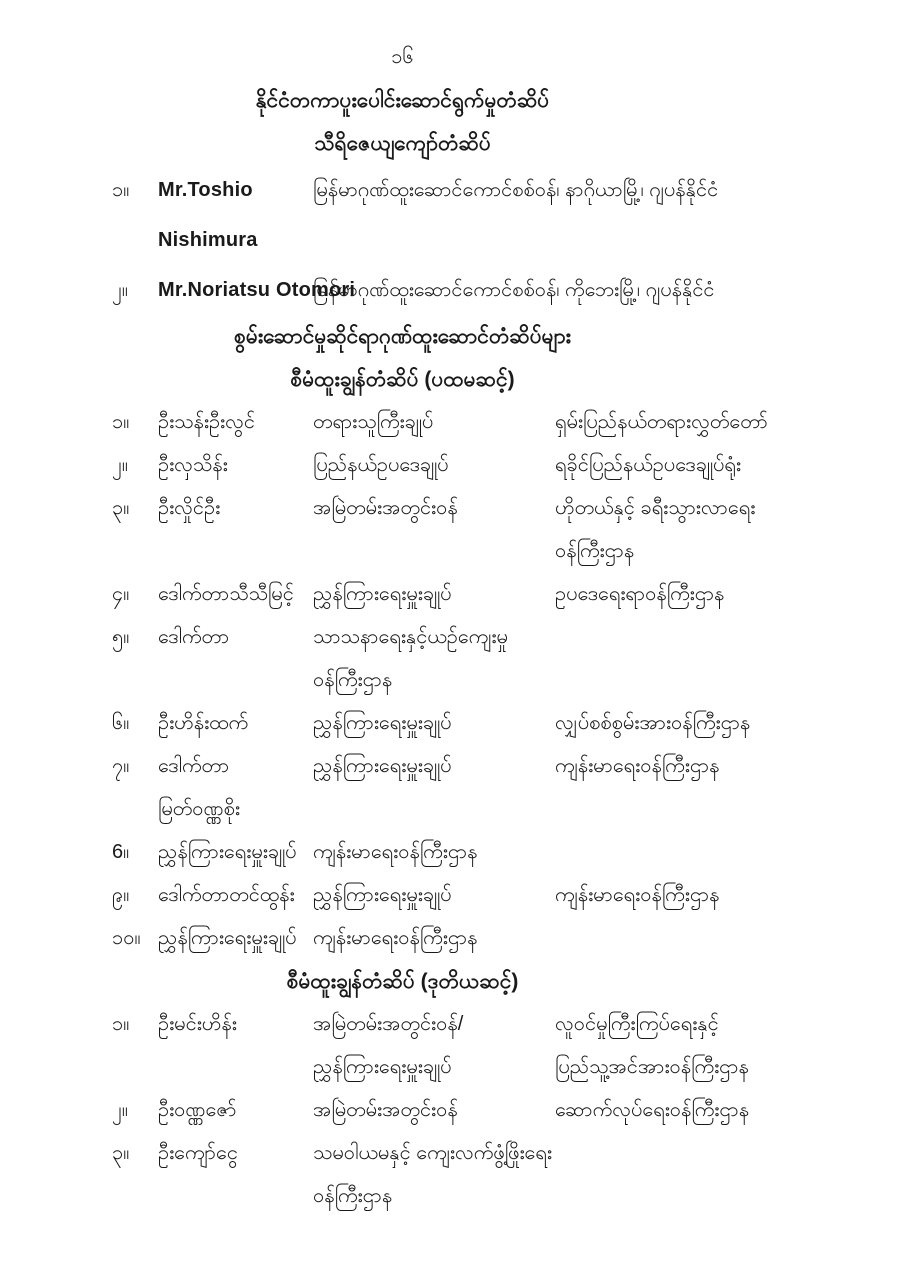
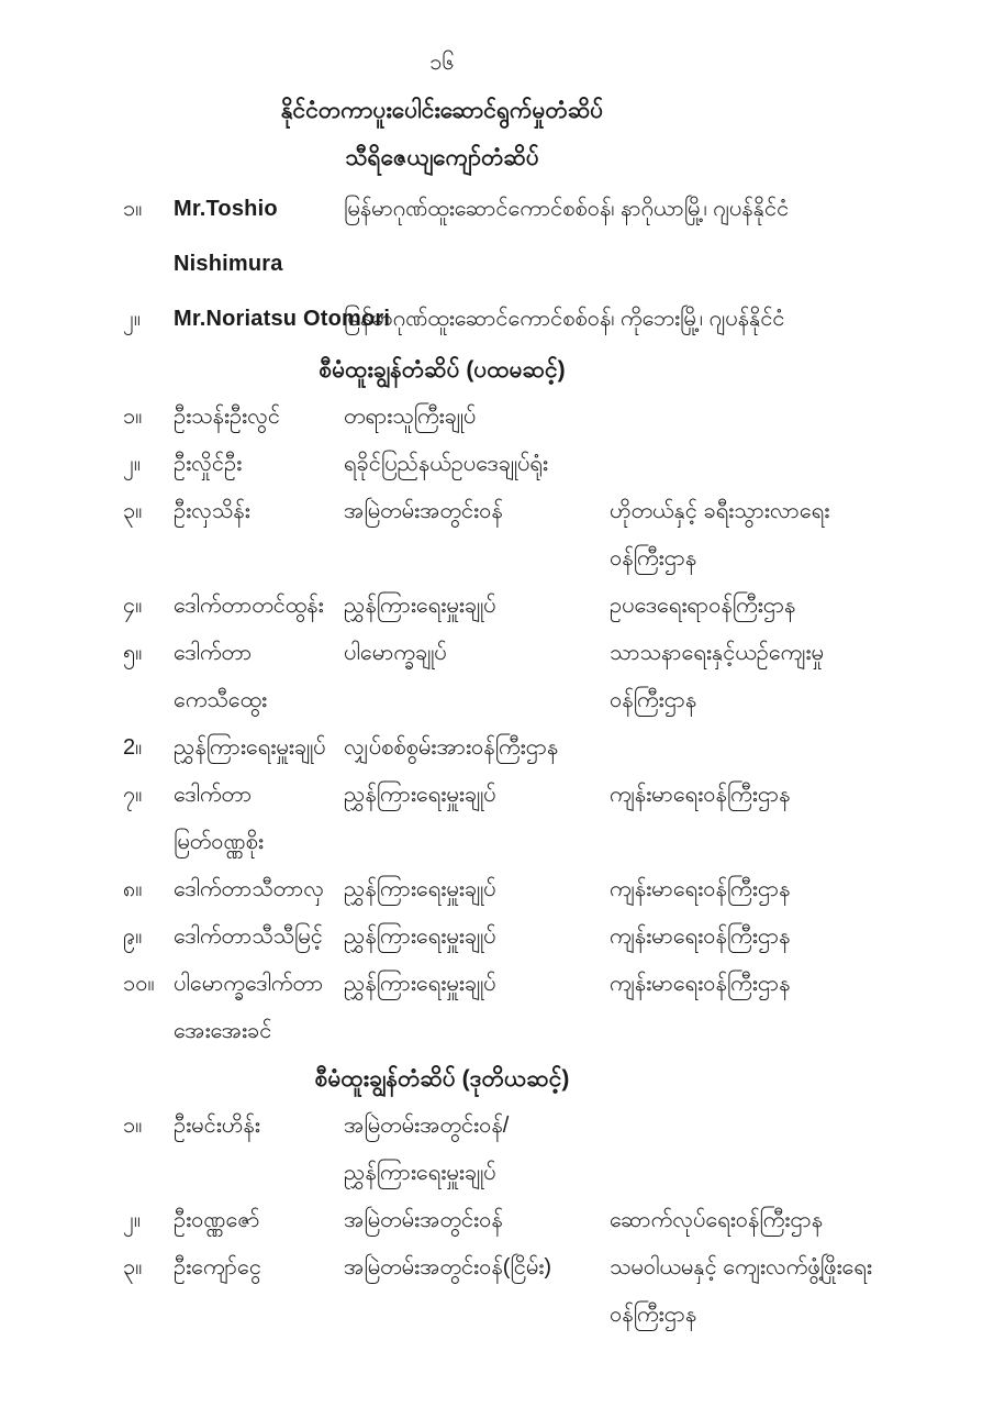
  ၁၆
  နိုင်ငံတကာပူးပေါင်းဆောင်ရွက်မှုတံဆိပ်
  သီရိဇေယျကျော်တံဆိပ်
  ၁။
  Mr.Toshio
  Nishimura
  မြန်မာဂုဏ်ထူးဆောင်ကောင်စစ်ဝန်၊ နာဂိုယာမြို့၊ ဂျပန်နိုင်ငံ
  ၂။
  Mr.Noriatsu Oto
  မြန်မာဂုဏ်ထူးဆောင်ကောင်စစ်ဝန်၊ ကိုဘေးမြို့၊ ဂျပန်နိုင်ငံ
- စွမ်းဆောင်မှုဆိုင်ရာဂုဏ်ထူးဆောင်တံဆိပ်များ
  စီမံထူးချွန်တံဆိပ် (ပထမဆင့်)
  ၁။
  ဦးသန်းဦးလွင်
  တရားသူကြီးချုပ်
- ရှမ်းပြည်နယ်တရားလွှတ်တော်
  ၂။
- ဦးလှသိန်း
+ ဦးလှိုင်ဦး
- ပြည်နယ်ဥပဒေချုပ်
  ရခိုင်ပြည်နယ်ဥပဒေချုပ်ရုံး
  ၃။
- ဦးလှိုင်ဦး
+ ဦးလှသိန်း
  အမြဲတမ်းအတွင်းဝန်
  ဟိုတယ်နှင့် ခရီးသွားလာရေး
  ဝန်ကြီးဌာန
  ၄။
- ဒေါက်တာသီသီမြင့်
+ ဒေါက်တာတင်ထွန်း
  ညွှန်ကြားရေးမှူးချုပ်
  ဥပဒေရေးရာဝန်ကြီးဌာန
  ၅။
  ဒေါက်တာ
+ ကေသီထွေး
+ ပါမောက္ခချုပ်
  သာသနာရေးနှင့်ယဉ်ကျေးမှု
  ဝန်ကြီးဌာန
- ၆။
+ 2။
- ဦးဟိန်းထက်
  ညွှန်ကြားရေးမှူးချုပ်
  လျှပ်စစ်စွမ်းအားဝန်ကြီးဌာန
  ၇။
  ဒေါက်တာ
  မြတ်ဝဏ္ဏစိုး
  ညွှန်ကြားရေးမှူးချုပ်
  ကျန်းမာရေးဝန်ကြီးဌာန
- 6။
+ ၈။
+ ဒေါက်တာသီတာလှ
  ညွှန်ကြားရေးမှူးချုပ်
  ကျန်းမာရေးဝန်ကြီးဌာန
  ၉။
- ဒေါက်တာတင်ထွန်း
+ ဒေါက်တာသီသီမြင့်
  ညွှန်ကြားရေးမှူးချုပ်
  ကျန်းမာရေးဝန်ကြီးဌာန
  ၁၀။
+ ပါမောက္ခဒေါက်တာ
+ အေးအေးခင်
  ညွှန်ကြားရေးမှူးချုပ်
  ကျန်းမာရေးဝန်ကြီးဌာန
  စီမံထူးချွန်တံဆိပ် (ဒုတိယဆင့်)
  ၁။
  ဦးမင်းဟိန်း
  အမြဲတမ်းအတွင်းဝန်/
  ညွှန်ကြားရေးမှူးချုပ်
- လူဝင်မှုကြီးကြပ်ရေးနှင့်
- ပြည်သူ့အင်အားဝန်ကြီးဌာန
  ၂။
  ဦးဝဏ္ဏဇော်
  အမြဲတမ်းအတွင်းဝန်
  ဆောက်လုပ်ရေးဝန်ကြီးဌာန
  ၃။
  ဦးကျော်ငွေ
+ အမြဲတမ်းအတွင်းဝန်(ငြိမ်း)
  သမဝါယမနှင့် ကျေးလက်ဖွံ့ဖြိုးရေး
  ဝန်ကြီးဌာန
